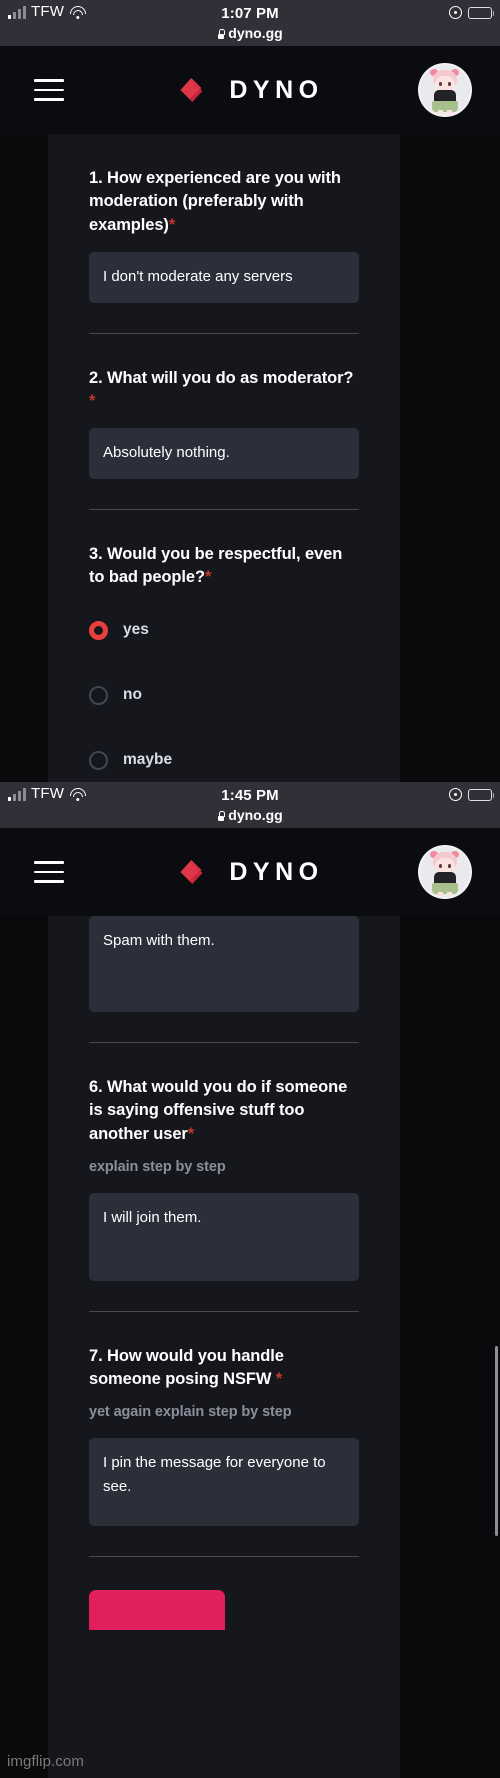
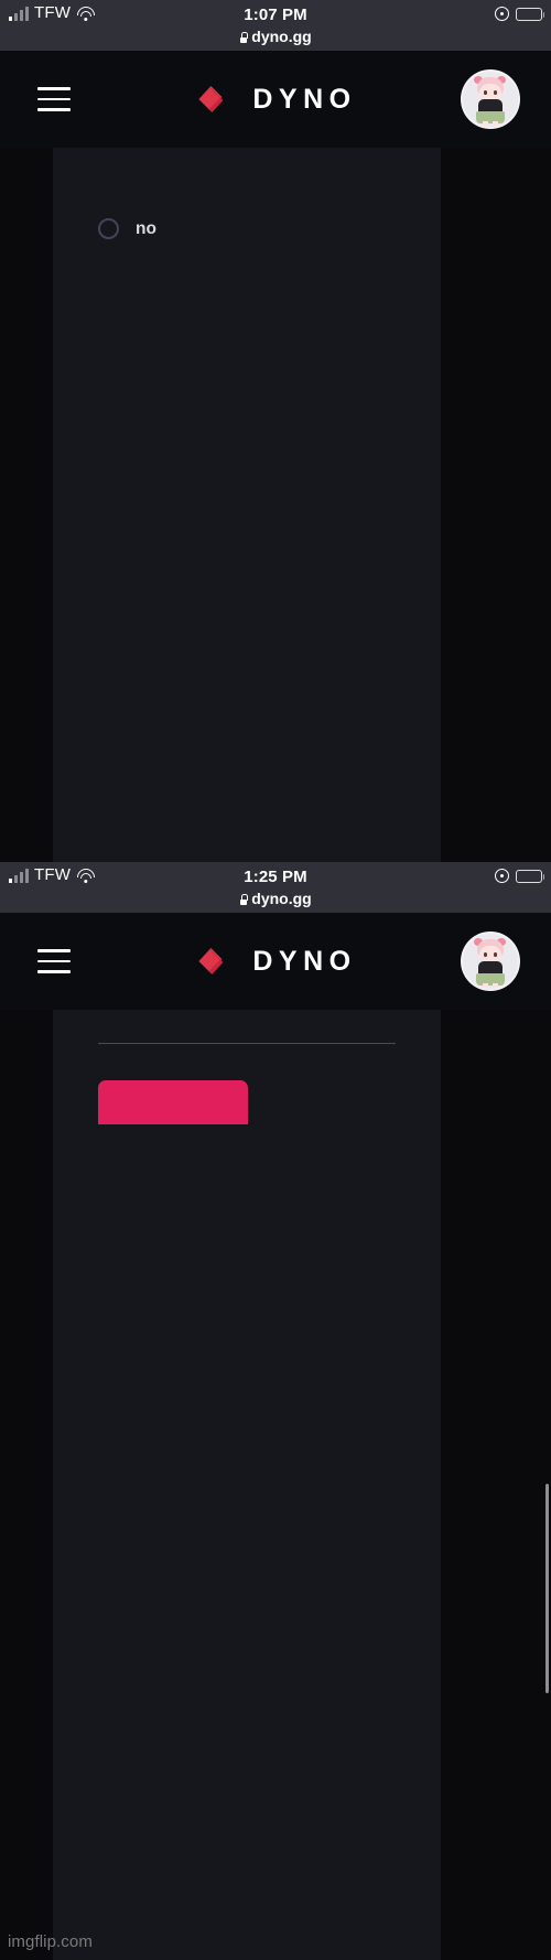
  TFW
  1:07 PM
  dyno.gg
  DYNO
- 1. How experienced are you with moderation (preferably with examples)*
- I don't moderate any servers
- 2. What will you do as moderator?*
- Absolutely nothing.
- 3. Would you be respectful, even to bad people?*
- yes
  no
- maybe
  TFW
- 1:45 PM
+ 1:25 PM
  dyno.gg
  DYNO
- Spam with them.
- 6. What would you do if someone is saying offensive stuff too another user*
- explain step by step
- I will join them.
- 7. How would you handle someone posing NSFW *
- yet again explain step by step
- I pin the message for everyone to see.
  imgflip.com
